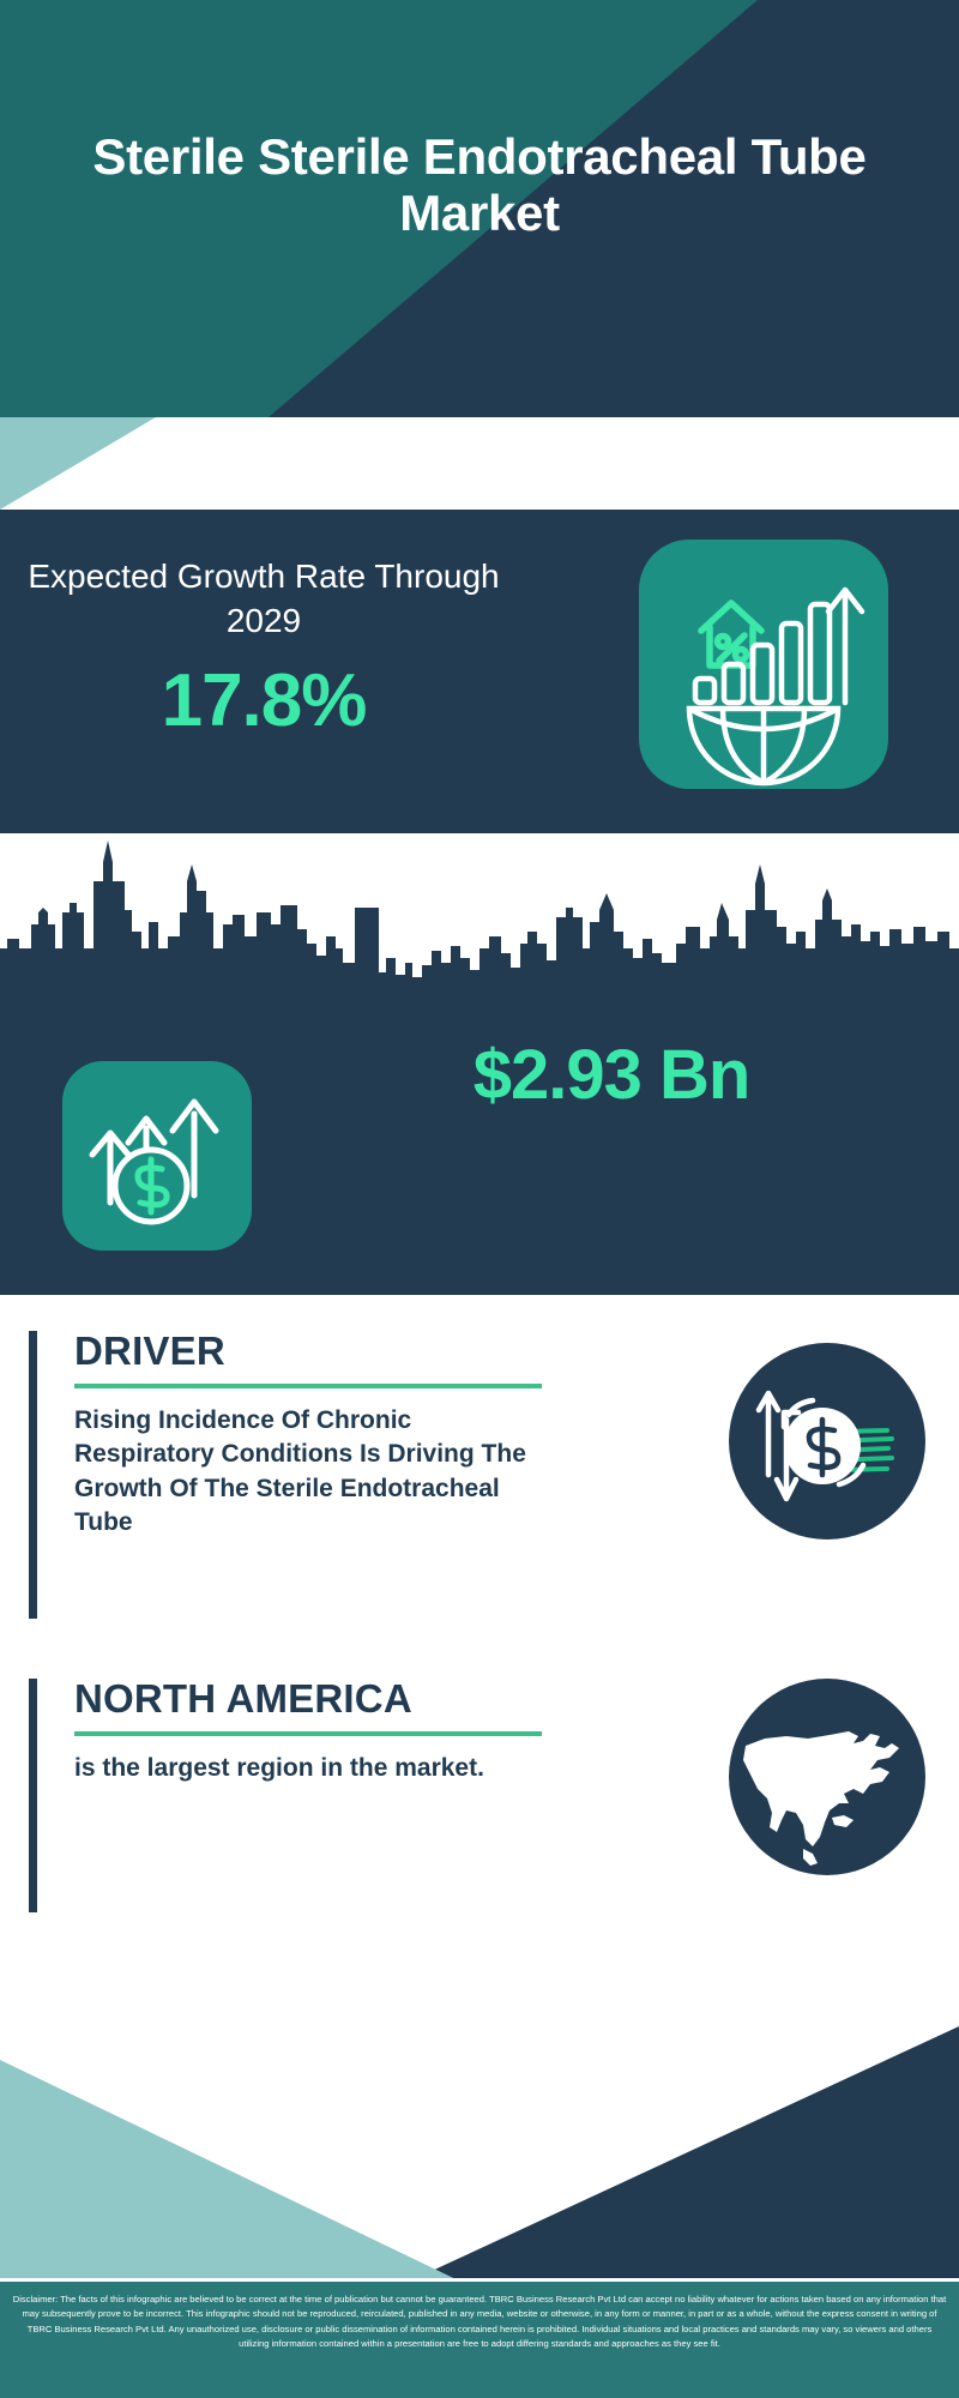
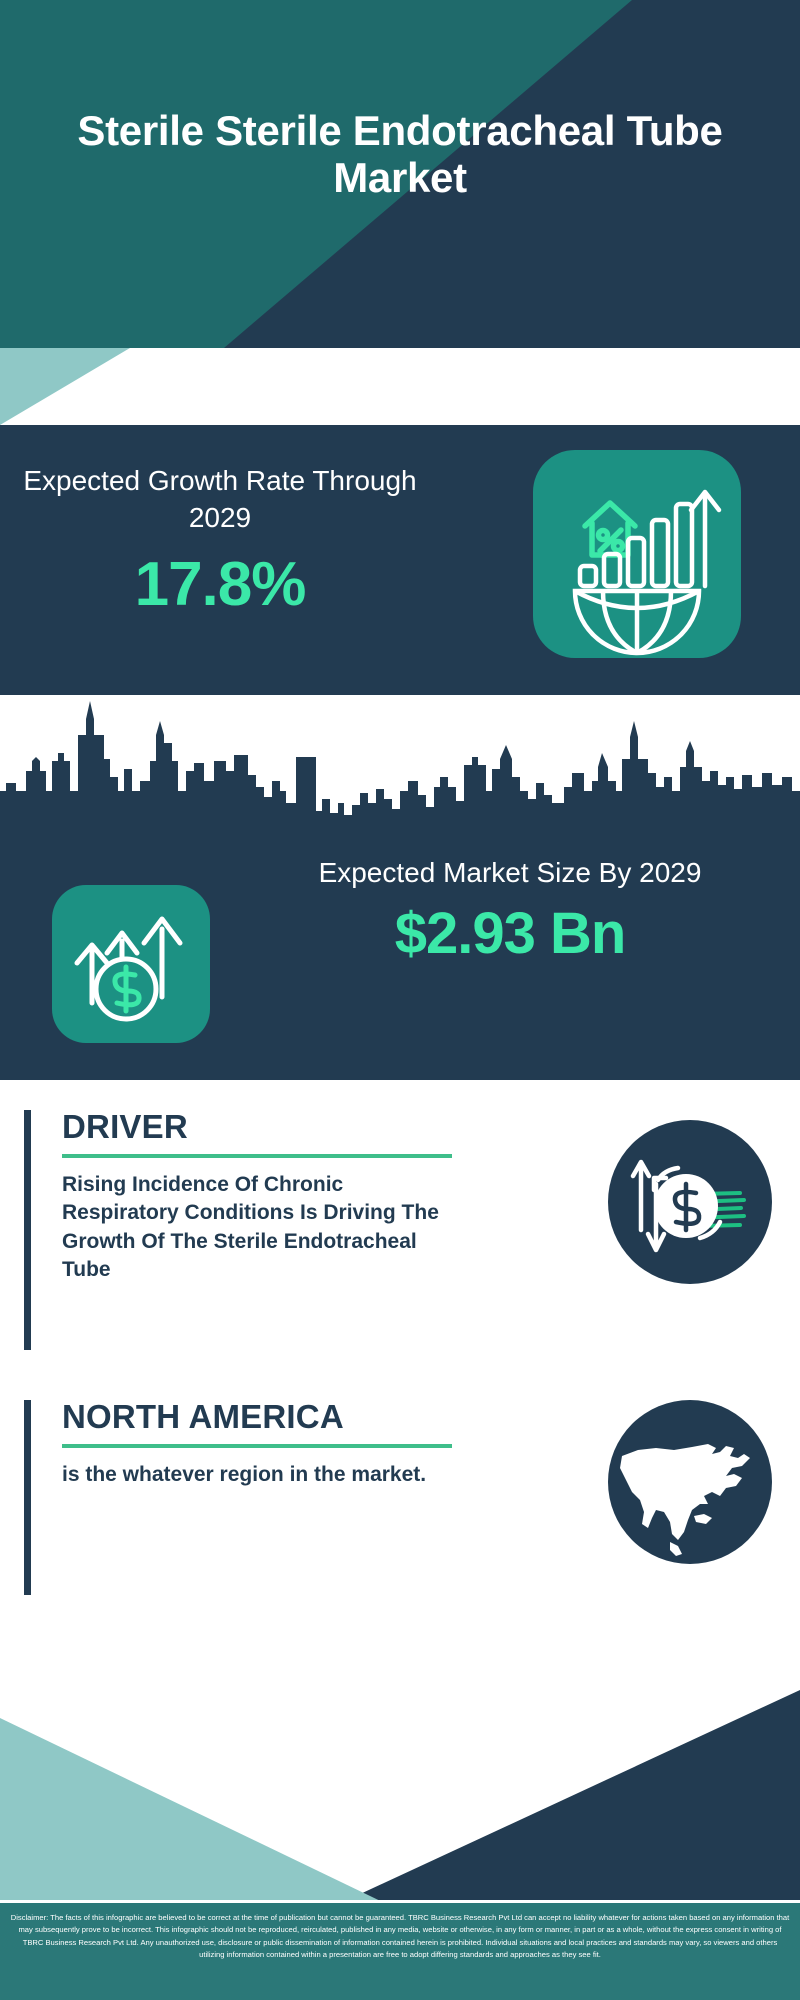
  Sterile Sterile Endotracheal Tube Market
  Expected Growth Rate Through 2029
  17.8%
+ Expected Market Size By 2029
  $2.93 Bn
  DRIVER
  Rising Incidence Of Chronic Respiratory Conditions Is Driving The Growth Of The Sterile Endotracheal Tube
  NORTH AMERICA
- is the largest region in the market.
+ is the whatever region in the market.
  Disclaimer: The facts of this infographic are believed to be correct at the time of publication but cannot be guaranteed. TBRC Business Research Pvt Ltd can accept no liability whatever for actions taken based on any information that may subsequently prove to be incorrect. This infographic should not be reproduced, reirculated, published in any media, website or otherwise, in any form or manner, in part or as a whole, without the express consent in writing of TBRC Business Research Pvt Ltd. Any unauthorized use, disclosure or public dissemination of information contained herein is prohibited. Individual situations and local practices and standards may vary, so viewers and others utilizing information contained within a presentation are free to adopt differing standards and approaches as they see fit.
